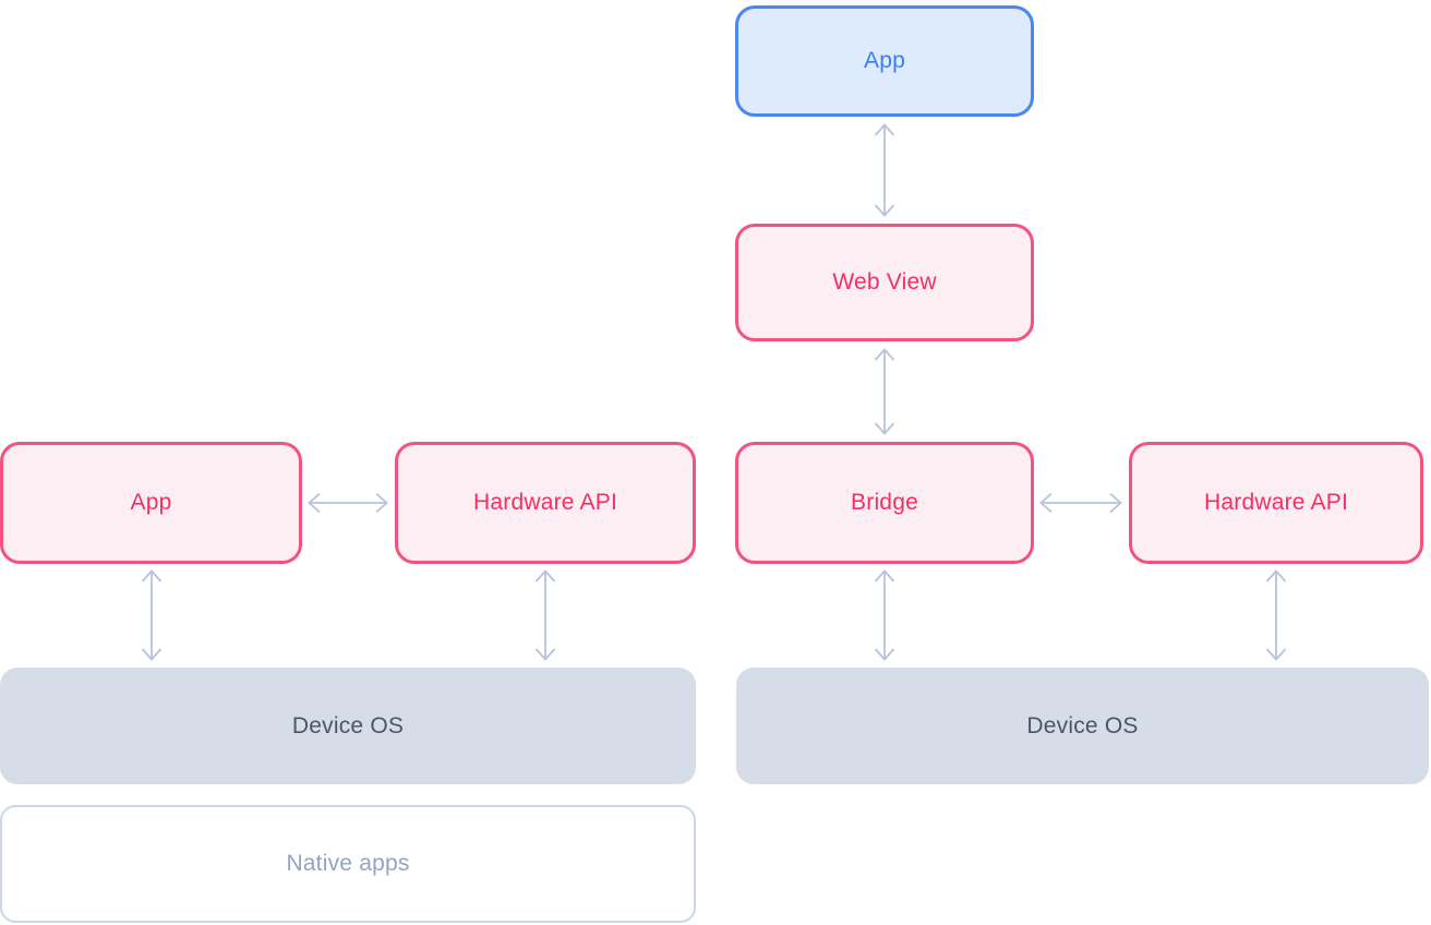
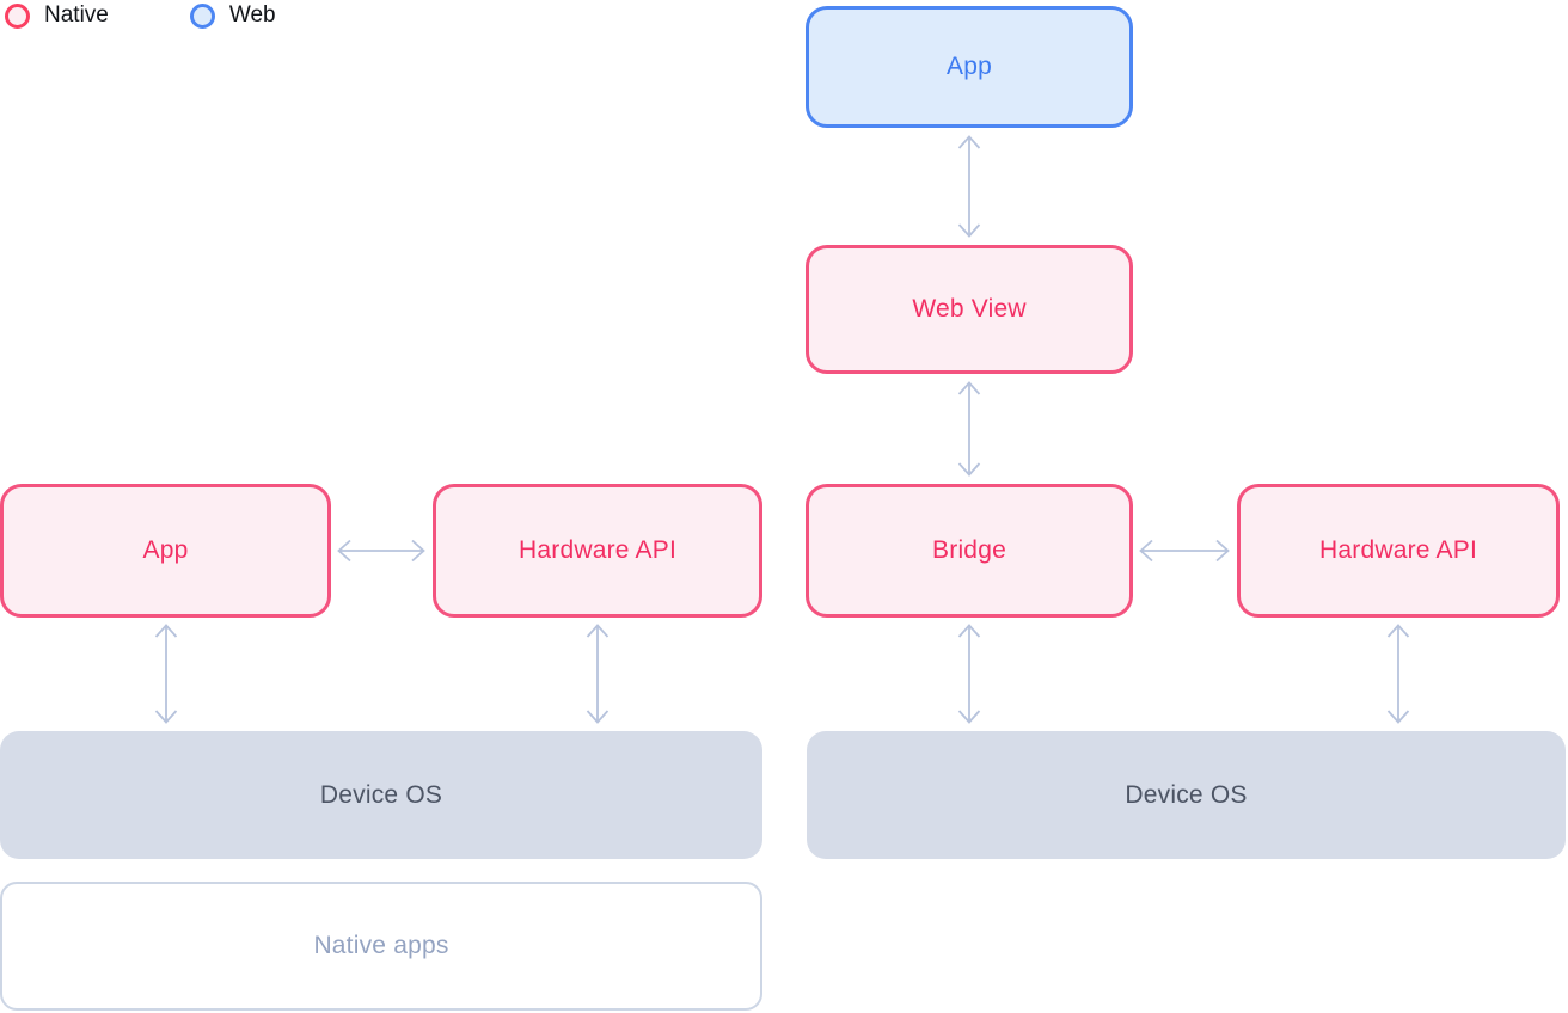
+ Native
+ Web
  App
  Web View
  Bridge
  Hardware API
  Device OS
  App
  Hardware API
  Device OS
  Native apps
